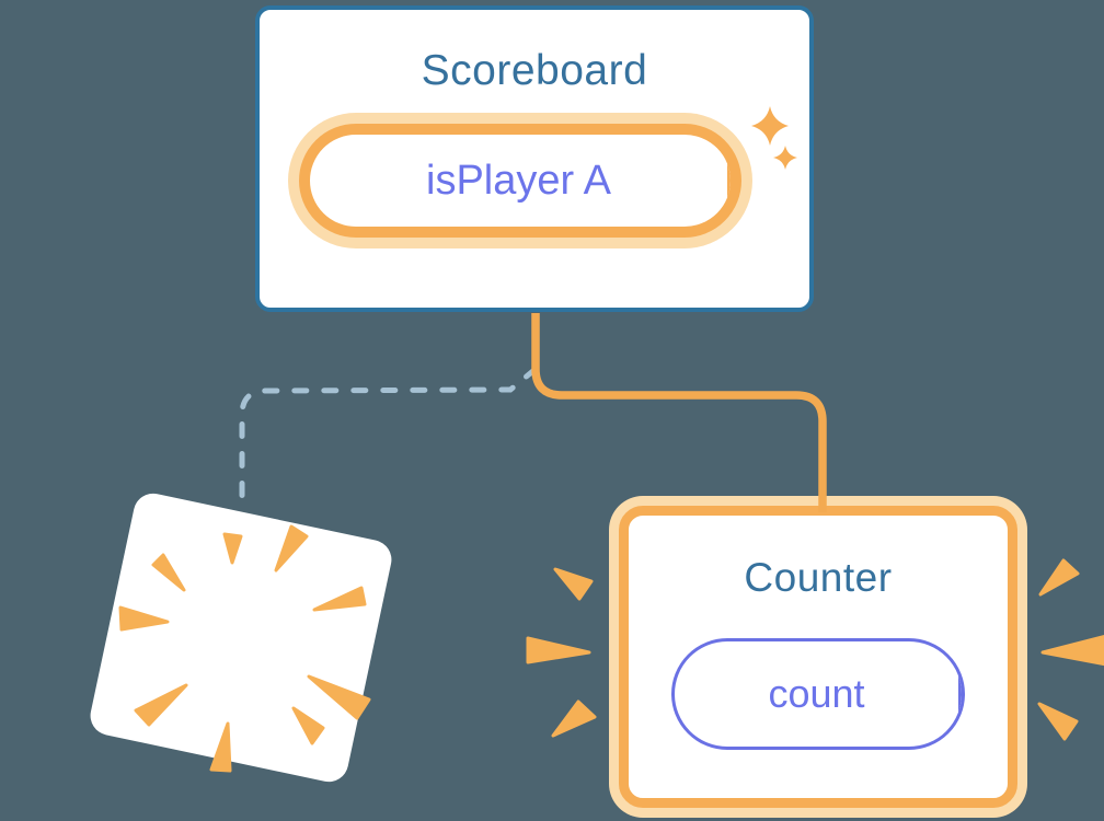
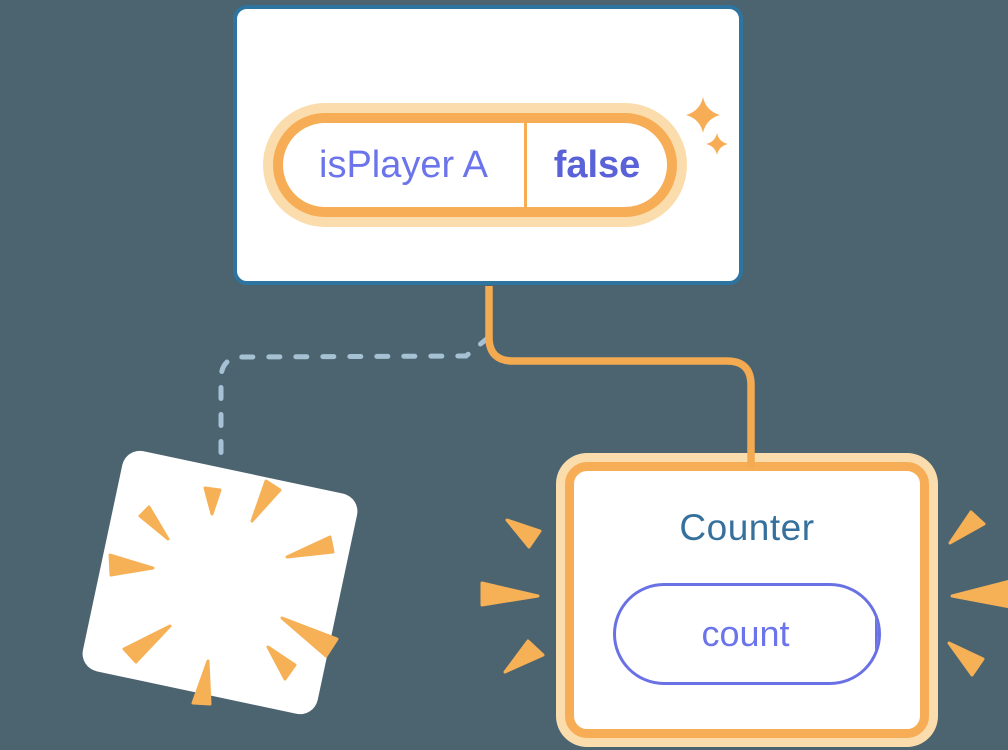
- Scoreboard
  isPlayer A
+ false
  Counter
  count
